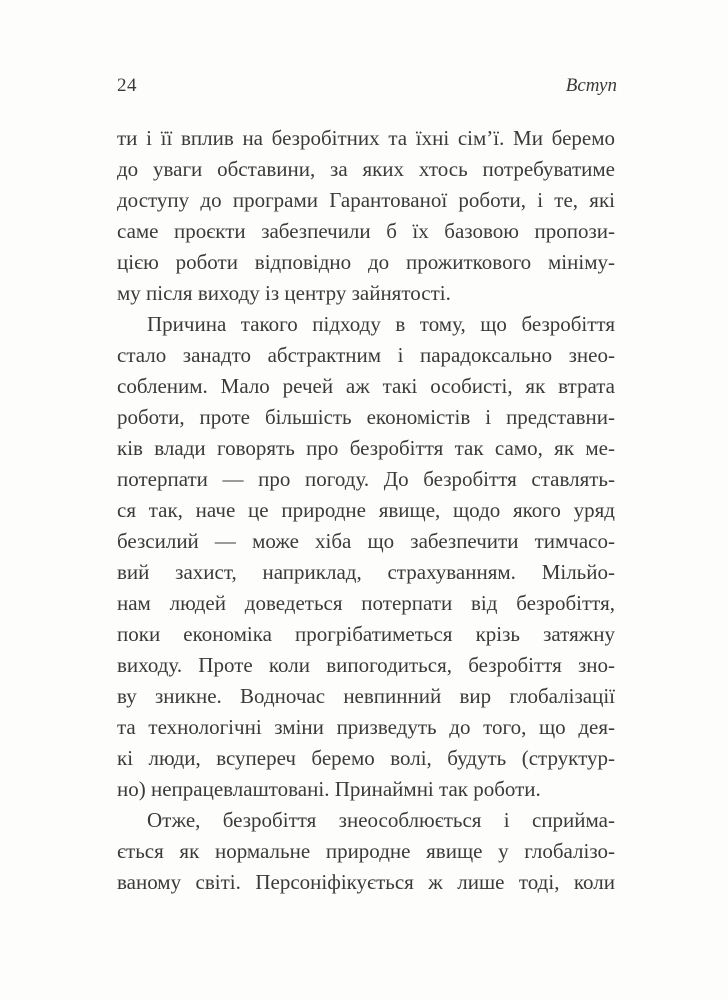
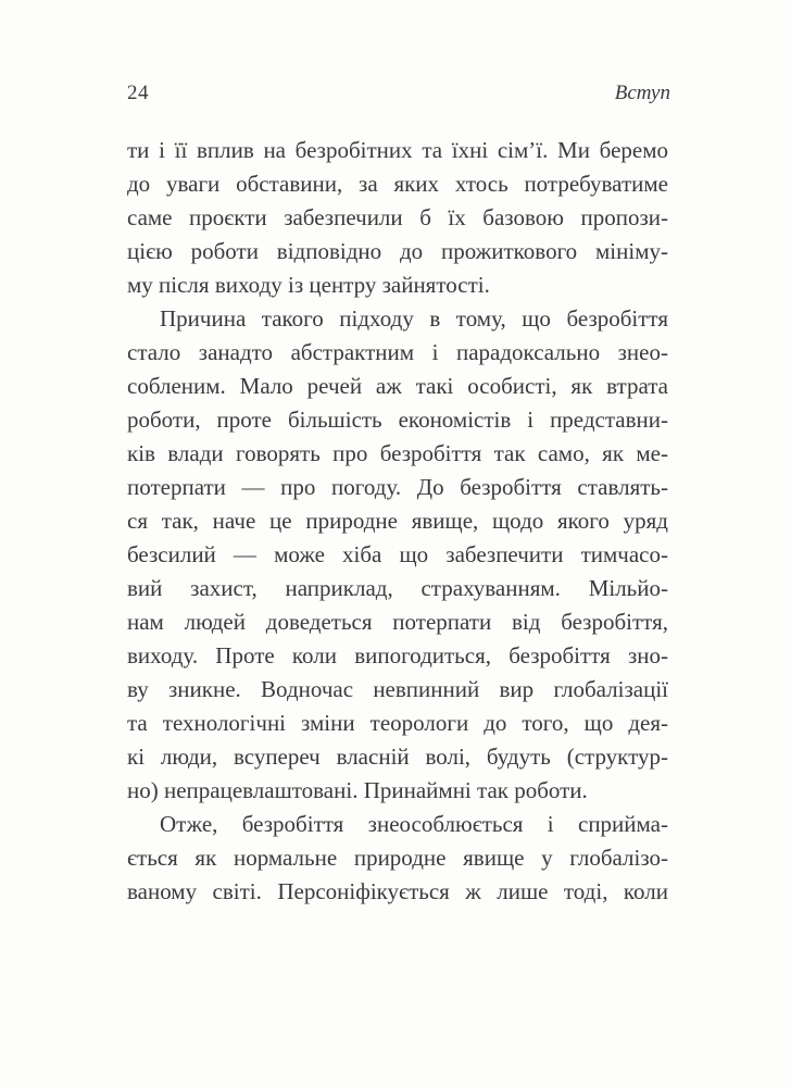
  24
  Вступ
  ти і її вплив на безробітних та їхні сім’ї. Ми беремо
  до уваги обставини, за яких хтось потребуватиме
- доступу до програми Гарантованої роботи, і те, які
  саме проєкти забезпечили б їх базовою пропози-
  цією роботи відповідно до прожиткового мініму-
  му після виходу із центру зайнятості.
  Причина такого підходу в тому, що безробіття
  стало занадто абстрактним і парадоксально знео-
  собленим. Мало речей аж такі особисті, як втрата
  роботи, проте більшість економістів і представни-
  ків влади говорять про безробіття так само, як ме-
  потерпати — про погоду. До безробіття ставлять-
  ся так, наче це природне явище, щодо якого уряд
  безсилий — може хіба що забезпечити тимчасо-
  вий захист, наприклад, страхуванням. Мільйо-
  нам людей доведеться потерпати від безробіття,
- поки економіка прогрібатиметься крізь затяжну
  виходу. Проте коли випогодиться, безробіття зно-
  ву зникне. Водночас невпинний вир глобалізації
- та технологічні зміни призведуть до того, що дея-
+ та технологічні зміни теорологи до того, що дея-
- кі люди, всупереч беремо волі, будуть (структур-
+ кі люди, всупереч власній волі, будуть (структур-
  но) непрацевлаштовані. Принаймні так роботи.
  Отже, безробіття знеособлюється і сприйма-
  ється як нормальне природне явище у глобалізо-
  ваному світі. Персоніфікується ж лише тоді, коли
